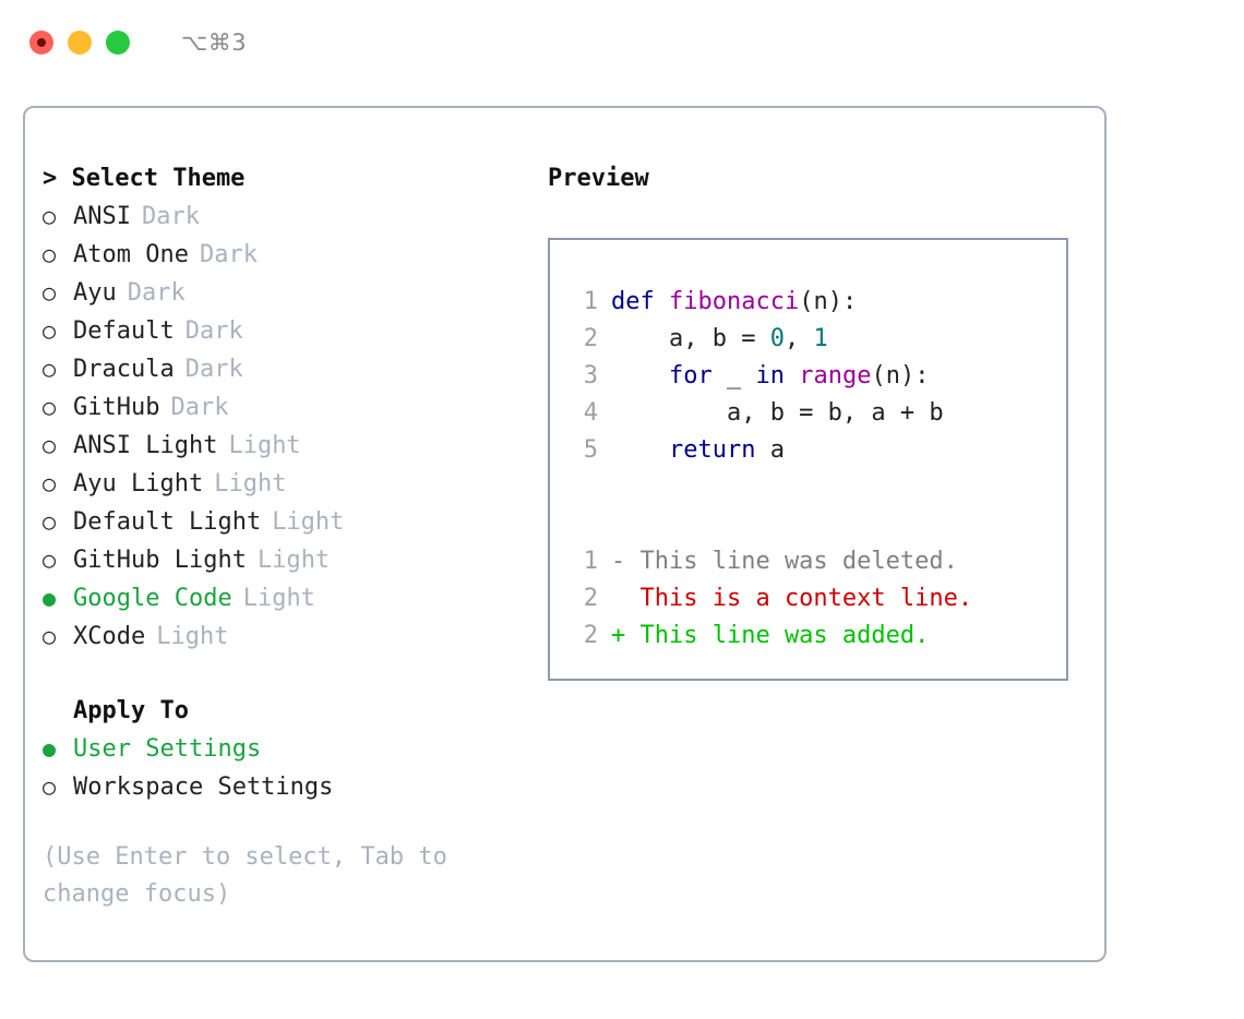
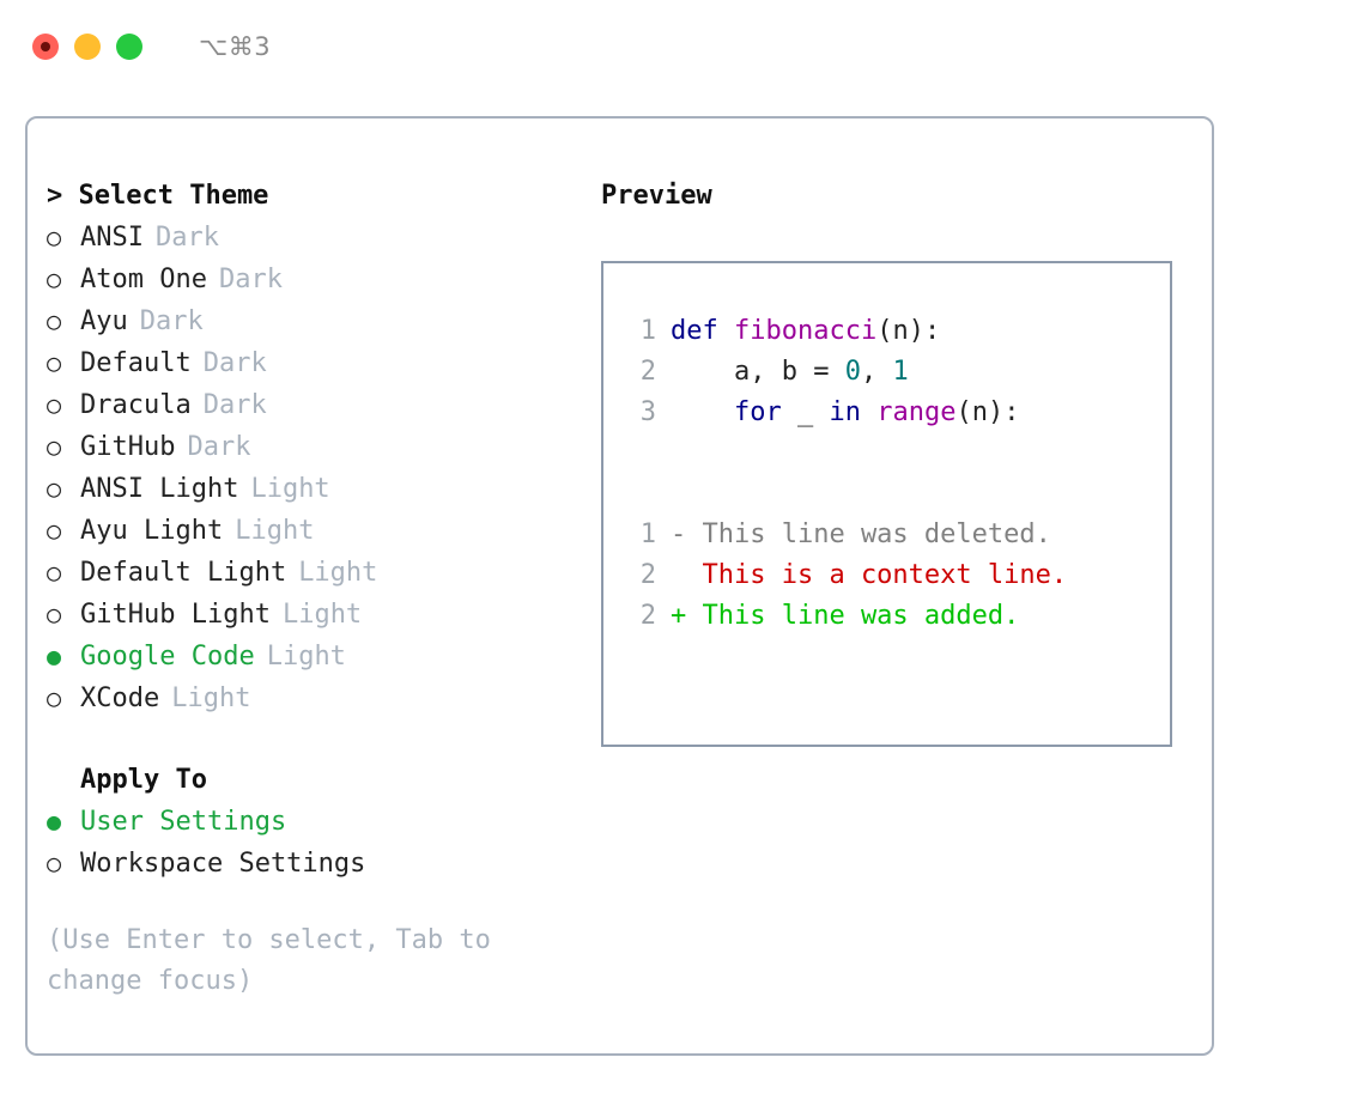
  ⌥⌘3
  > Select Theme
  ○
  ANSI
  Dark
  ○
  Atom One
  Dark
  ○
  Ayu
  Dark
  ○
  Default
  Dark
  ○
  Dracula
  Dark
  ○
  GitHub
  Dark
  ○
  ANSI Light
  Light
  ○
  Ayu Light
  Light
  ○
  Default Light
  Light
  ○
  GitHub Light
  Light
  ●
  Google Code
  Light
  ○
  XCode
  Light
  Apply To
  ●
  User Settings
  ○
  Workspace Settings
  (Use Enter to select, Tab to change focus)
  Preview
  1
  def fibonacci(n):
  2
  a, b = 0, 1
  3
  for _ in range(n):
- 4
- a, b = b, a + b
- 5
- return a
  1
  - This line was deleted.
  2
  This is a context line.
  2
  + This line was added.
